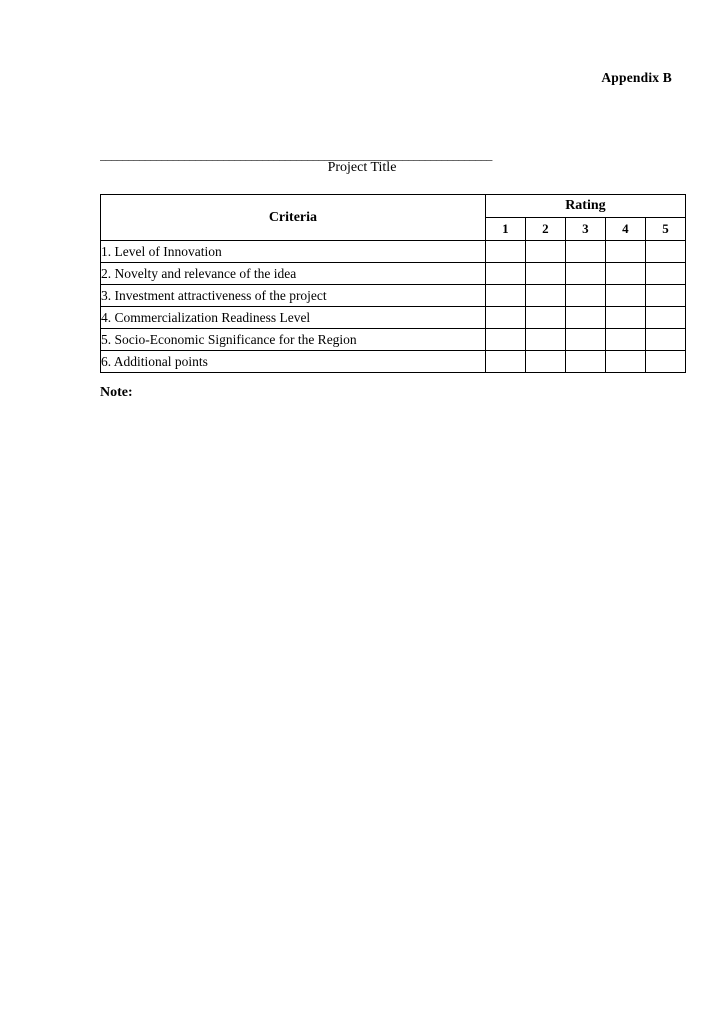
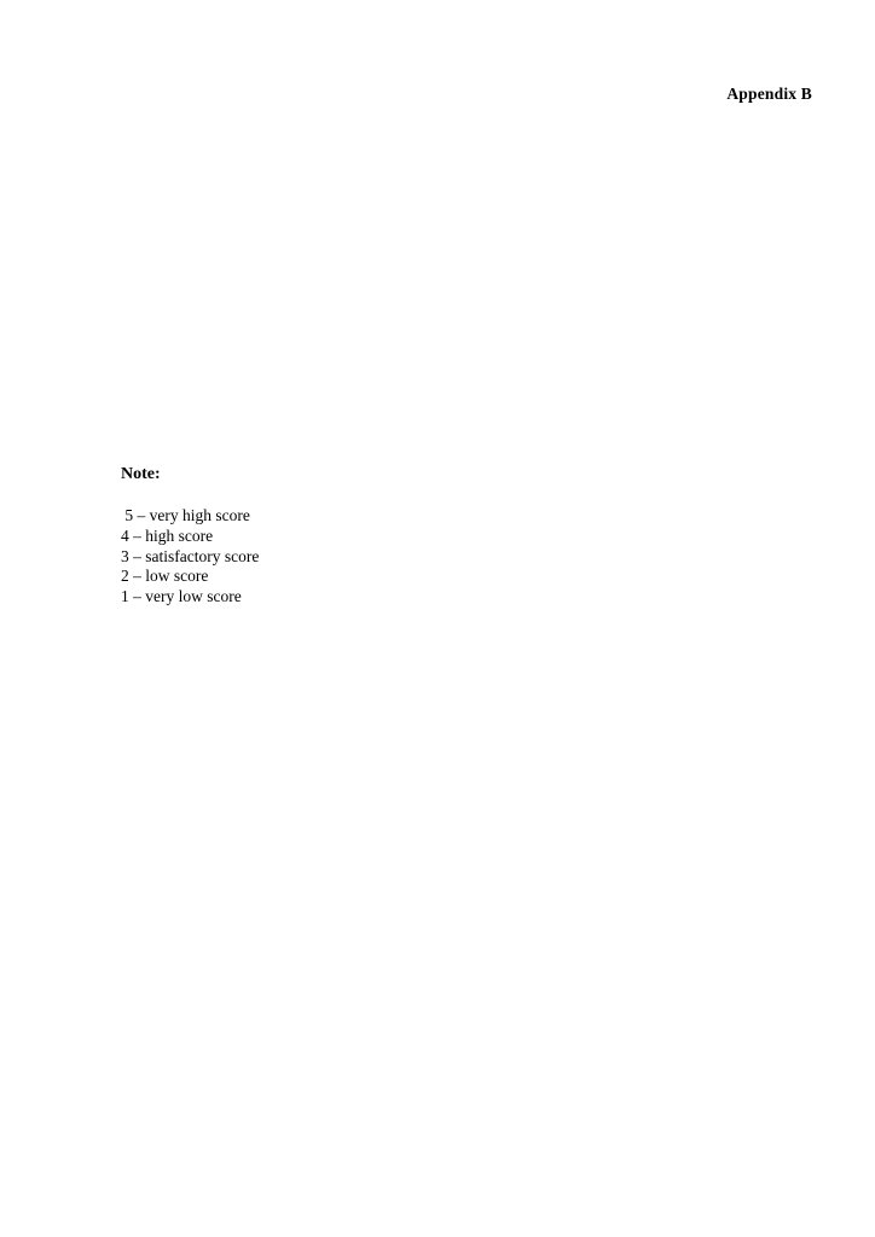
  Appendix B
- ______________________________________________________________________
- Project Title
- Criteria	Rating
- 1	2	3	4	5
- 1. Level of Innovation
- 2. Novelty and relevance of the idea
- 3. Investment attractiveness of the project
- 4. Commercialization Readiness Level
- 5. Socio-Economic Significance for the Region
- 6. Additional points
  Note:
+ 5 – very high score
+ 4 – high score
+ 3 – satisfactory score
+ 2 – low score
+ 1 – very low score
